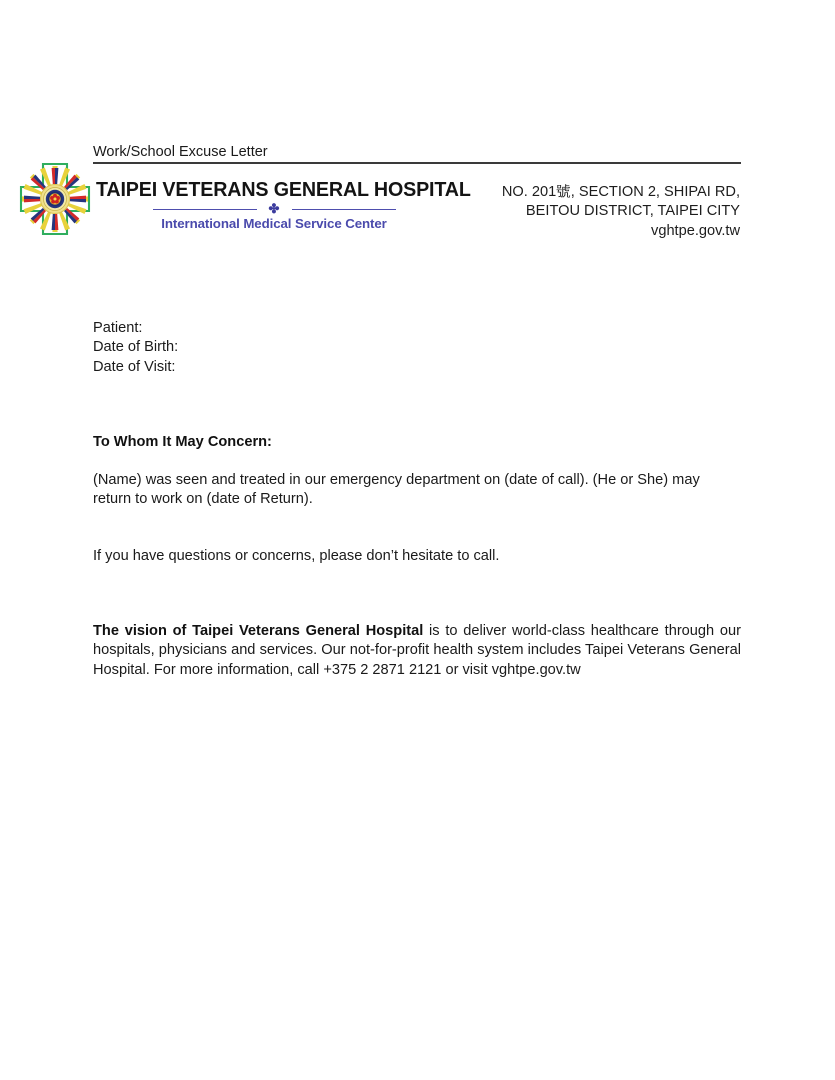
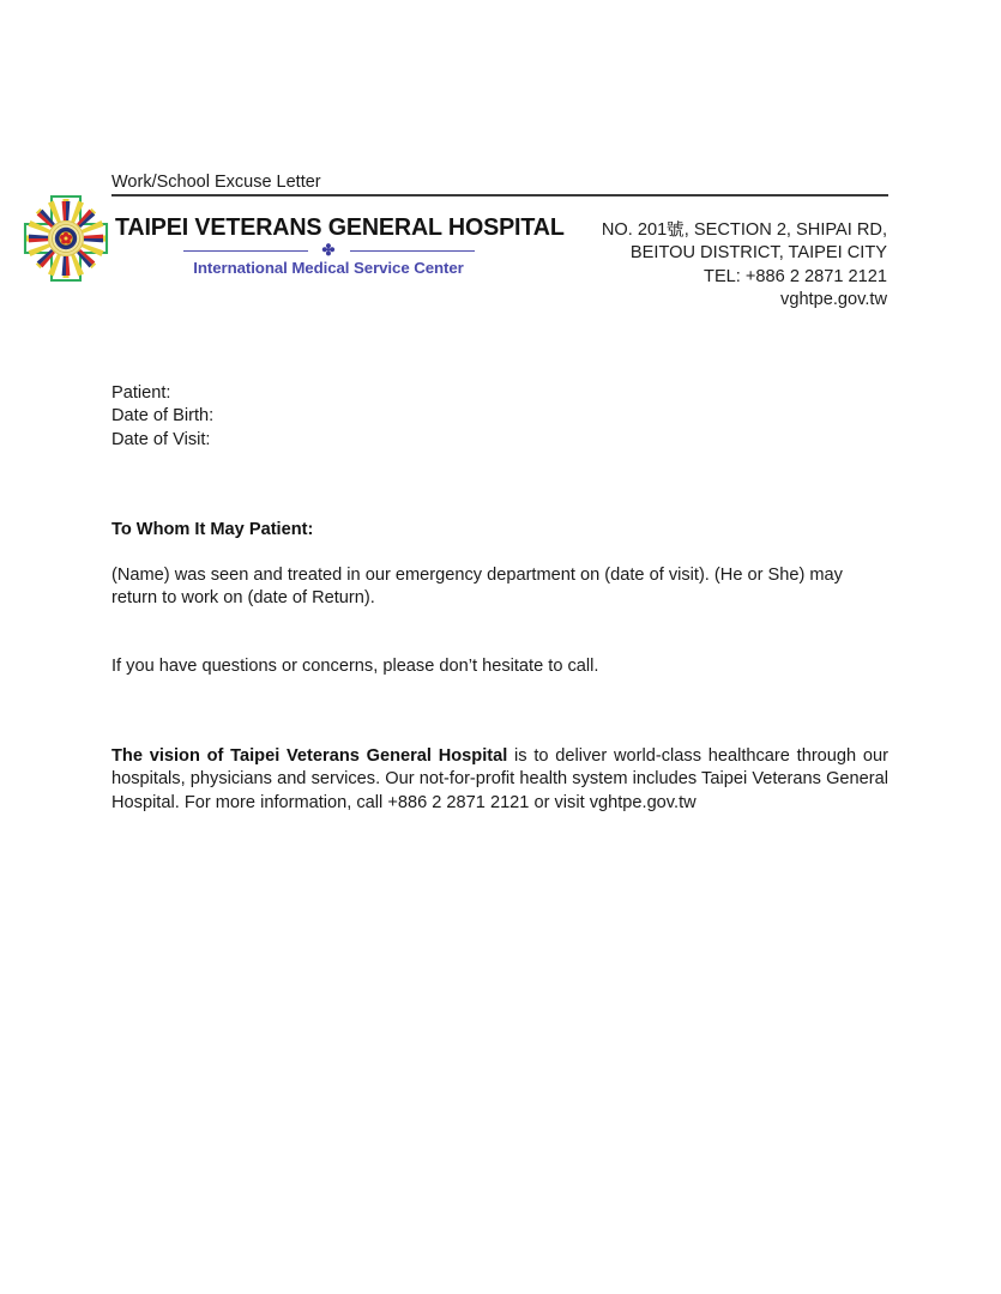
  Work/School Excuse Letter
  TAIPEI VETERANS GENERAL HOSPI
  ✤
  International Medical Service Center
  NO. 201號, SECTION 2, SHIPAI RD,
  BEITOU DISTRICT, TAIPEI CITY
+ TEL: +886 2 2871 2121
  vghtpe.gov.tw
  Patient:
  Date of Birth:
  Date of Visit:
- To Whom It May Concern:
+ To Whom It May Patient:
- (Name) was seen and treated in our emergency department on (date of call). (He or She) may return to work on (date of Return).
+ (Name) was seen and treated in our emergency department on (date of visit). (He or She) may return to work on (date of Return).
  If you have questions or concerns, please don’t hesitate to call.
- The vision of Taipei Veterans General Hospital is to deliver world-class healthcare through our hospitals, physicians and services. Our not-for-profit health system includes Taipei Veterans General Hospital. For more information, call +375 2 2871 2121 or visit vghtpe.gov.tw
+ The vision of Taipei Veterans General Hospital is to deliver world-class healthcare through our hospitals, physicians and services. Our not-for-profit health system includes Taipei Veterans General Hospital. For more information, call +886 2 2871 2121 or visit vghtpe.gov.tw
